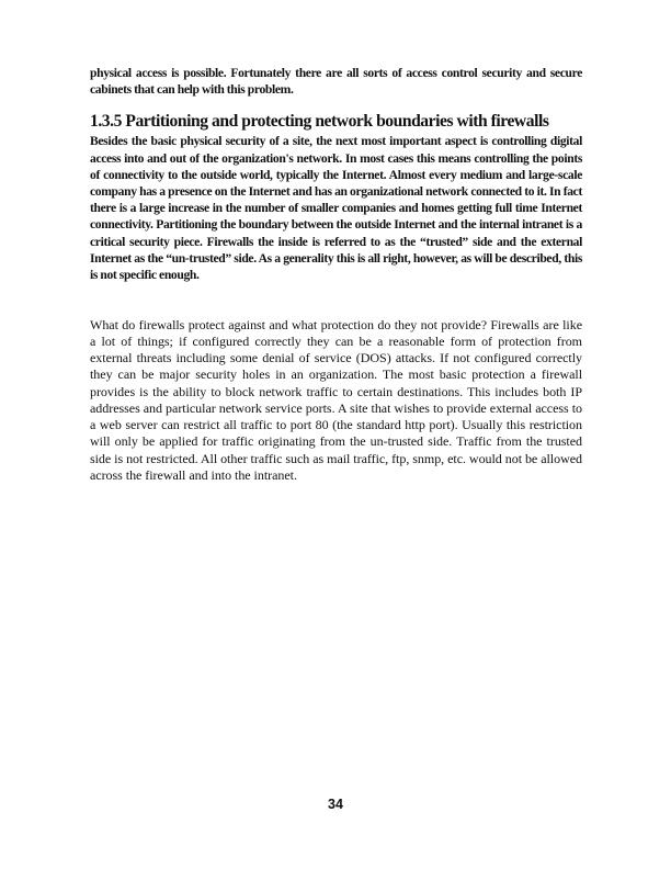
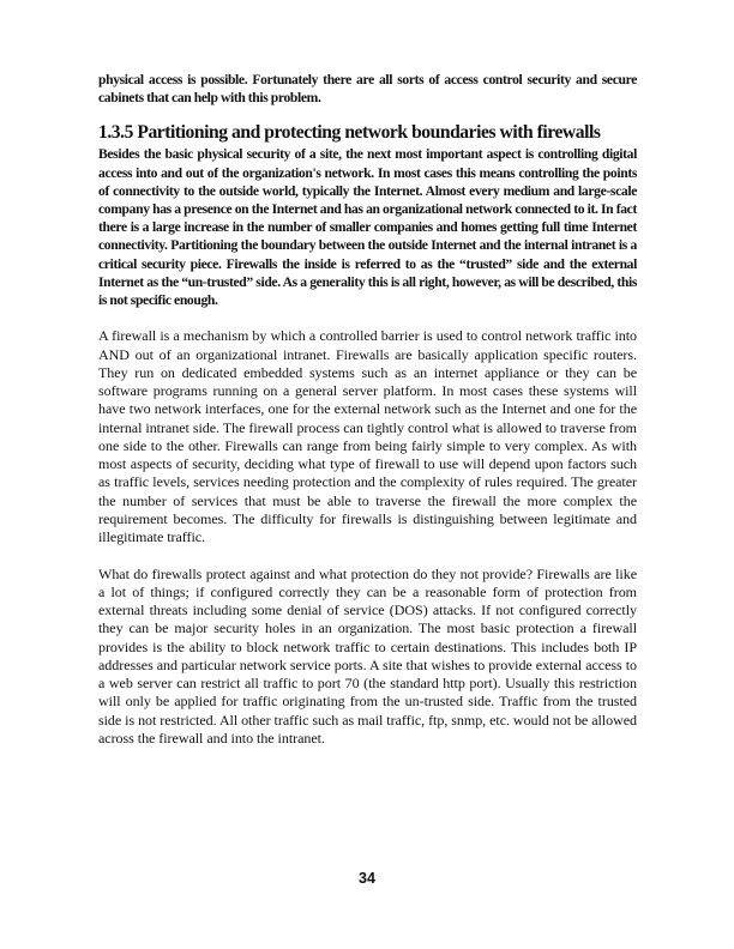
  physical access is possible. Fortunately there are all sorts of access control security and secure cabinets that can help with this problem.
  1.3.5 Partitioning and protecting network boundaries with firewalls
  Besides the basic physical security of a site, the next most important aspect is controlling digital access into and out of the organization's network. In most cases this means controlling the points of connectivity to the outside world, typically the Internet. Almost every medium and large-scale company has a presence on the Internet and has an organizational network connected to it. In fact there is a large increase in the number of smaller companies and homes getting full time Internet connectivity. Partitioning the boundary between the outside Internet and the internal intranet is a critical security piece. Firewalls the inside is referred to as the “trusted” side and the external Internet as the “un-trusted” side. As a generality this is all right, however, as will be described, this is not specific enough.
+ A firewall is a mechanism by which a controlled barrier is used to control network traffic into AND out of an organizational intranet. Firewalls are basically application specific routers. They run on dedicated embedded systems such as an internet appliance or they can be software programs running on a general server platform. In most cases these systems will have two network interfaces, one for the external network such as the Internet and one for the internal intranet side. The firewall process can tightly control what is allowed to traverse from one side to the other. Firewalls can range from being fairly simple to very complex. As with most aspects of security, deciding what type of firewall to use will depend upon factors such as traffic levels, services needing protection and the complexity of rules required. The greater the number of services that must be able to traverse the firewall the more complex the requirement becomes. The difficulty for firewalls is distinguishing between legitimate and illegitimate traffic.
- What do firewalls protect against and what protection do they not provide? Firewalls are like a lot of things; if configured correctly they can be a reasonable form of protection from external threats including some denial of service (DOS) attacks. If not configured correctly they can be major security holes in an organization. The most basic protection a firewall provides is the ability to block network traffic to certain destinations. This includes both IP addresses and particular network service ports. A site that wishes to provide external access to a web server can restrict all traffic to port 80 (the standard http port). Usually this restriction will only be applied for traffic originating from the un-trusted side. Traffic from the trusted side is not restricted. All other traffic such as mail traffic, ftp, snmp, etc. would not be allowed across the firewall and into the intranet.
+ What do firewalls protect against and what protection do they not provide? Firewalls are like a lot of things; if configured correctly they can be a reasonable form of protection from external threats including some denial of service (DOS) attacks. If not configured correctly they can be major security holes in an organization. The most basic protection a firewall provides is the ability to block network traffic to certain destinations. This includes both IP addresses and particular network service ports. A site that wishes to provide external access to a web server can restrict all traffic to port 70 (the standard http port). Usually this restriction will only be applied for traffic originating from the un-trusted side. Traffic from the trusted side is not restricted. All other traffic such as mail traffic, ftp, snmp, etc. would not be allowed across the firewall and into the intranet.
  34
